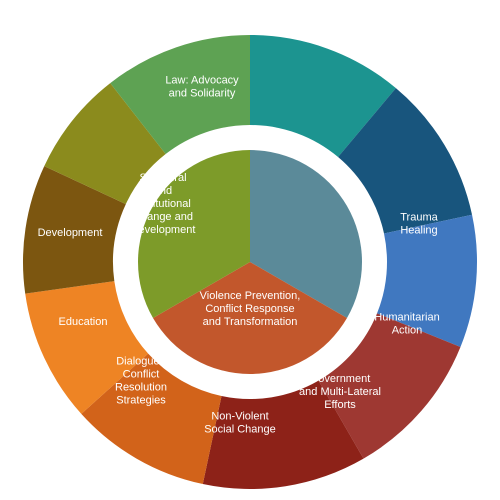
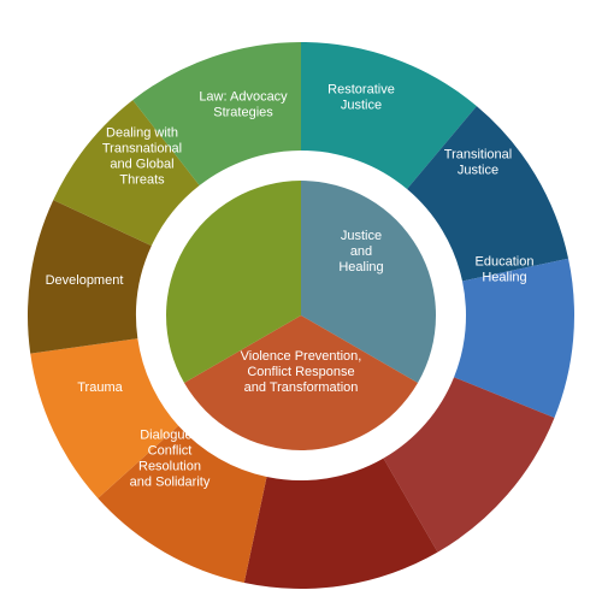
+ Restorative Justice
+ Transitional Justice
- Trauma Healing
+ Education Healing
- Humanitarian Action
- Government and Multi-Lateral Efforts
- Non-Violent Social Change
- Dialogue / Conflict Resolution Strategies
+ Dialogue / Conflict Resolution and Solidarity
- Education
+ Trauma
  Development
+ Dealing with Transnational and Global Threats
- Law: Advocacy and Solidarity
+ Law: Advocacy Strategies
+ Justice and Healing
  Violence Prevention, Conflict Response and Transformation
- Structural and Institutional Change and Development
